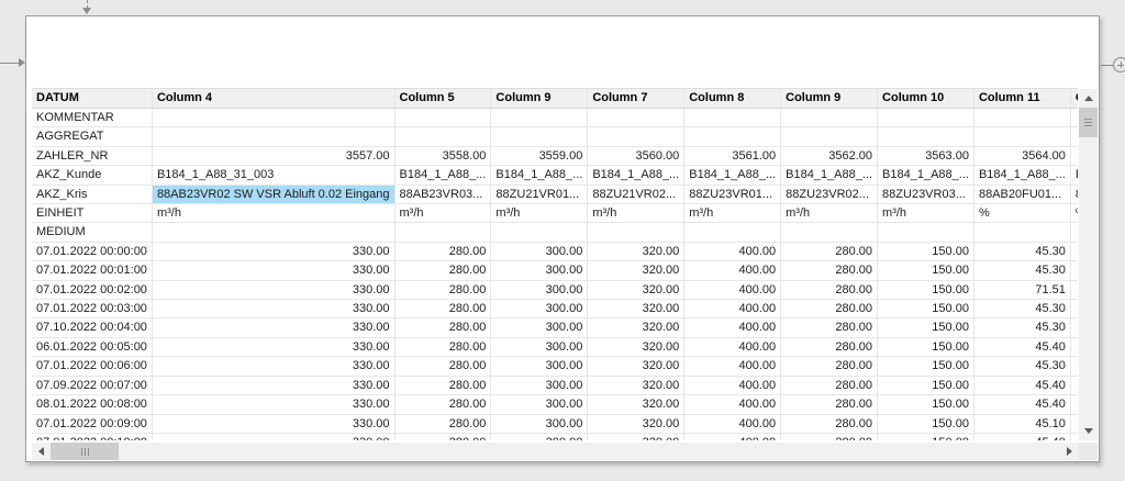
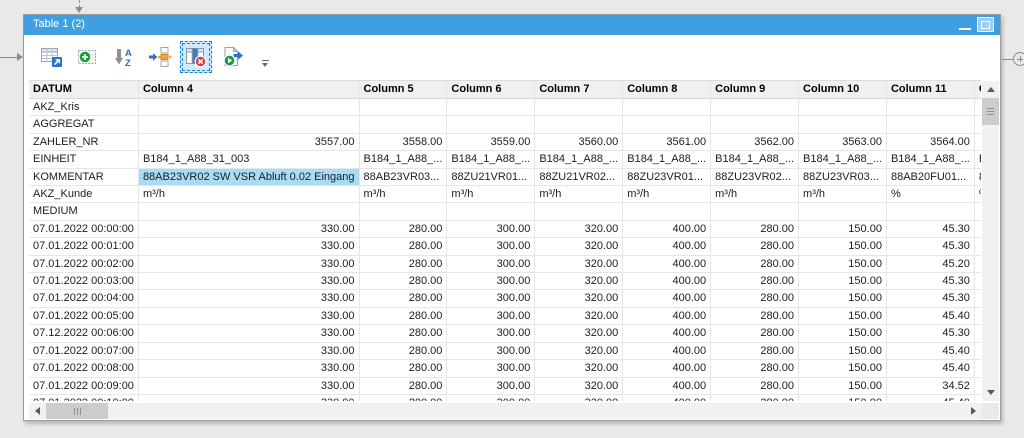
+ Table 1 (2)
+ A
+ Z
- DATUM	Column 4	Column 5	Column 9	Column 7	Column 8	Column 9	Column 10	Column 11
+ DATUM	Column 4	Column 5	Column 6	Column 7	Column 8	Column 9	Column 10	Column 11
- KOMMENTAR
+ AKZ_Kris
  AGGREGAT
  ZAHLER_NR	3557.00	3558.00	3559.00	3560.00	3561.00	3562.00	3563.00	3564.00
- AKZ_Kunde	B184_1_A88_31_003	B184_1_A88_...	B184_1_A88_...	B184_1_A88_...	B184_1_A88_...	B184_1_A88_...	B184_1_A88_...	B184_1_A88_...
+ EINHEIT	B184_1_A88_31_003	B184_1_A88_...	B184_1_A88_...	B184_1_A88_...	B184_1_A88_...	B184_1_A88_...	B184_1_A88_...	B184_1_A88_...
- AKZ_Kris	88AB23VR02 SW VSR Abluft 0.02 Eingang	88AB23VR03...	88ZU21VR01...	88ZU21VR02...	88ZU23VR01...	88ZU23VR02...	88ZU23VR03...	88AB20FU01...
+ KOMMENTAR	88AB23VR02 SW VSR Abluft 0.02 Eingang	88AB23VR03...	88ZU21VR01...	88ZU21VR02...	88ZU23VR01...	88ZU23VR02...	88ZU23VR03...	88AB20FU01...
- EINHEIT	m³/h	m³/h	m³/h	m³/h	m³/h	m³/h	m³/h	%
+ AKZ_Kunde	m³/h	m³/h	m³/h	m³/h	m³/h	m³/h	m³/h	%
  MEDIUM
  07.01.2022 00:00:00	330.00	280.00	300.00	320.00	400.00	280.00	150.00	45.30
  07.01.2022 00:01:00	330.00	280.00	300.00	320.00	400.00	280.00	150.00	45.30
- 07.01.2022 00:02:00	330.00	280.00	300.00	320.00	400.00	280.00	150.00	71.51
+ 07.01.2022 00:02:00	330.00	280.00	300.00	320.00	400.00	280.00	150.00	45.20
  07.01.2022 00:03:00	330.00	280.00	300.00	320.00	400.00	280.00	150.00	45.30
- 07.10.2022 00:04:00	330.00	280.00	300.00	320.00	400.00	280.00	150.00	45.30
+ 07.01.2022 00:04:00	330.00	280.00	300.00	320.00	400.00	280.00	150.00	45.30
- 06.01.2022 00:05:00	330.00	280.00	300.00	320.00	400.00	280.00	150.00	45.40
+ 07.01.2022 00:05:00	330.00	280.00	300.00	320.00	400.00	280.00	150.00	45.40
- 07.01.2022 00:06:00	330.00	280.00	300.00	320.00	400.00	280.00	150.00	45.30
+ 07.12.2022 00:06:00	330.00	280.00	300.00	320.00	400.00	280.00	150.00	45.30
- 07.09.2022 00:07:00	330.00	280.00	300.00	320.00	400.00	280.00	150.00	45.40
+ 07.01.2022 00:07:00	330.00	280.00	300.00	320.00	400.00	280.00	150.00	45.40
- 08.01.2022 00:08:00	330.00	280.00	300.00	320.00	400.00	280.00	150.00	45.40
+ 07.01.2022 00:08:00	330.00	280.00	300.00	320.00	400.00	280.00	150.00	45.40
- 07.01.2022 00:09:00	330.00	280.00	300.00	320.00	400.00	280.00	150.00	45.10
+ 07.01.2022 00:09:00	330.00	280.00	300.00	320.00	400.00	280.00	150.00	34.52
